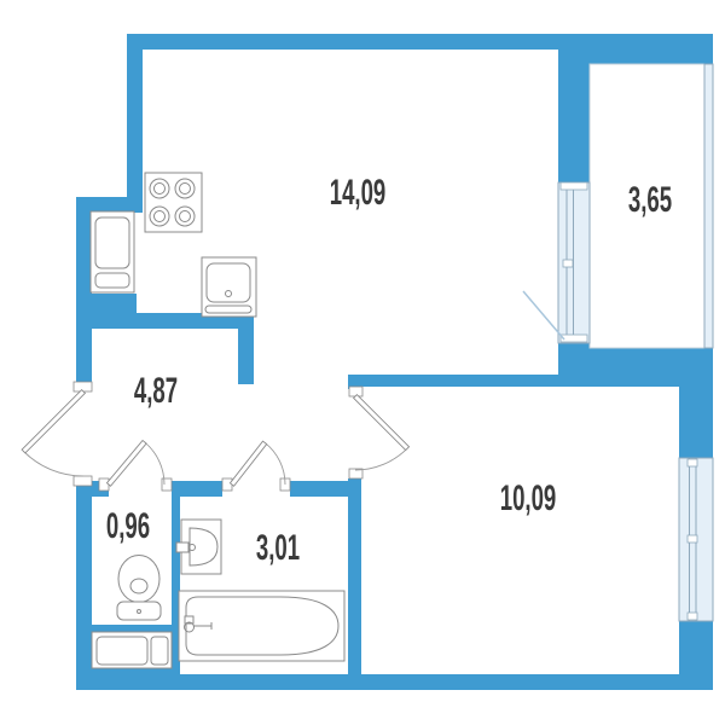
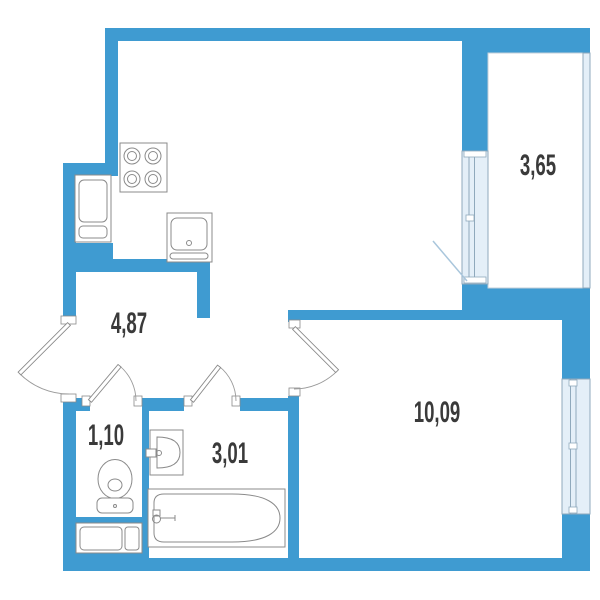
- 14,09
  3,65
  4,87
- 0,96
+ 1,10
  3,01
  10,09
